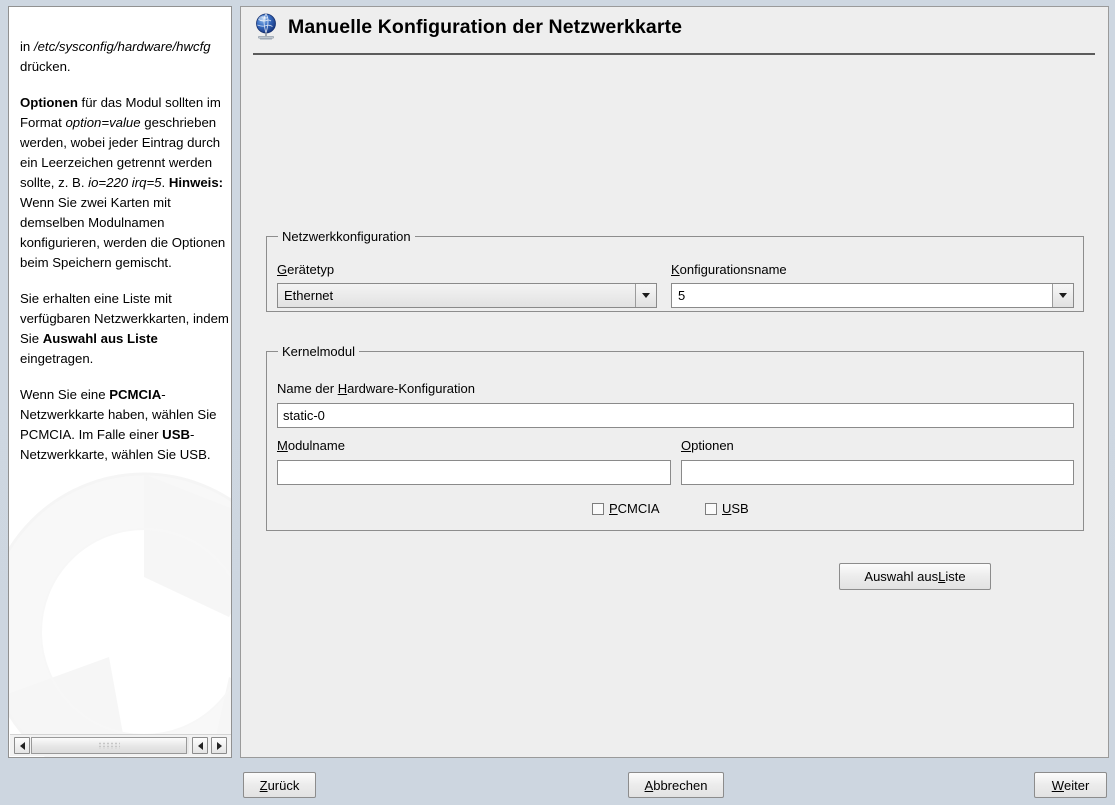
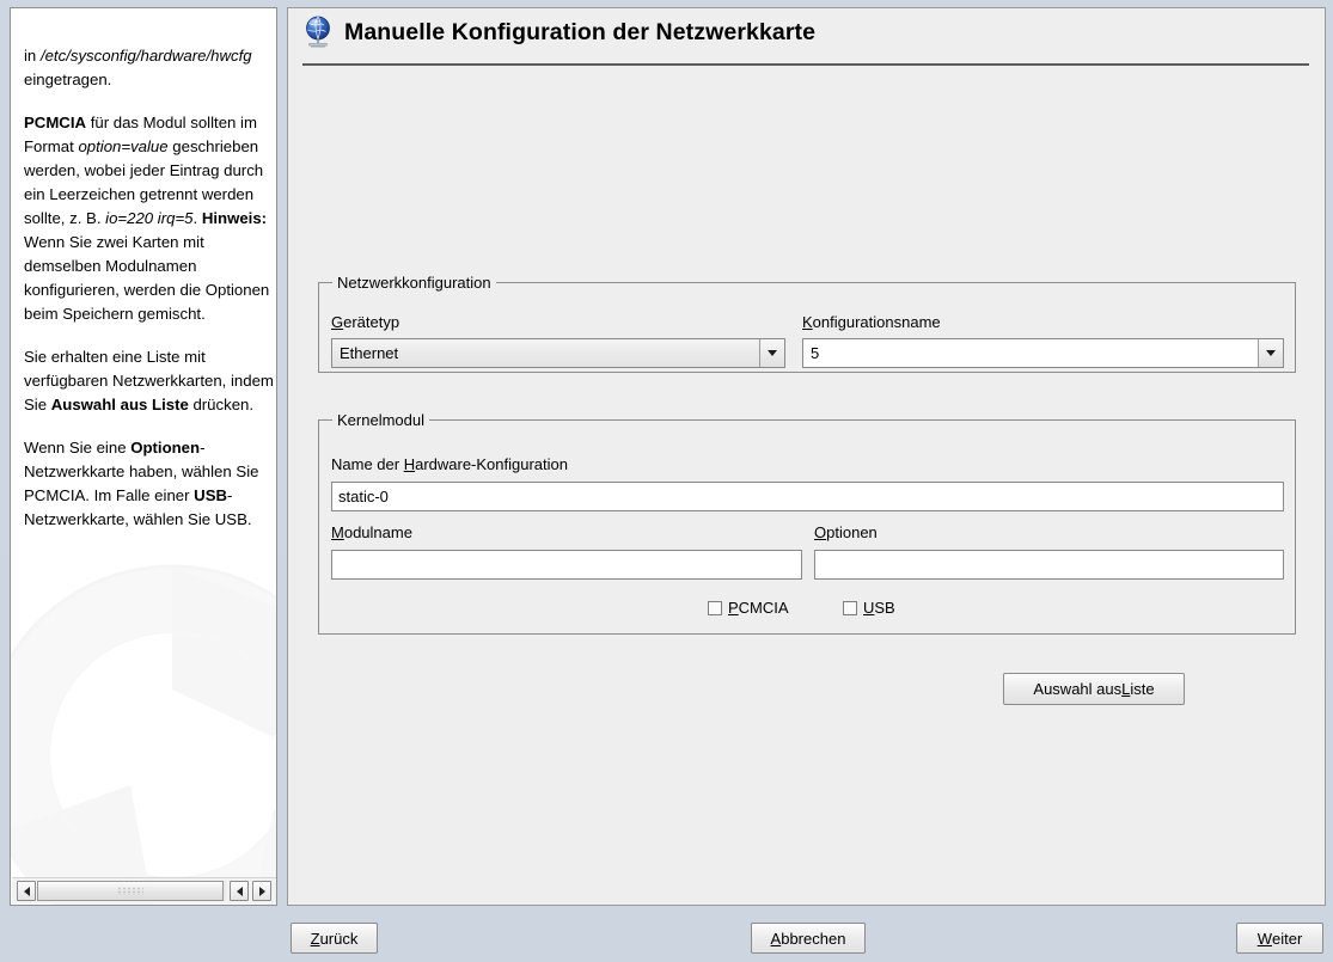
- in /etc/sysconfig/hardware/hwcfg drücken.
+ in /etc/sysconfig/hardware/hwcfg eingetragen.
- Optionen für das Modul sollten im Format option=value geschrieben werden, wobei jeder Eintrag durch ein Leerzeichen getrennt werden sollte, z. B. io=220 irq=5. Hinweis: Wenn Sie zwei Karten mit demselben Modulnamen konfigurieren, werden die Optionen beim Speichern gemischt.
+ PCMCIA für das Modul sollten im Format option=value geschrieben werden, wobei jeder Eintrag durch ein Leerzeichen getrennt werden sollte, z. B. io=220 irq=5. Hinweis: Wenn Sie zwei Karten mit demselben Modulnamen konfigurieren, werden die Optionen beim Speichern gemischt.
- Sie erhalten eine Liste mit verfügbaren Netzwerkkarten, indem Sie Auswahl aus Liste eingetragen.
+ Sie erhalten eine Liste mit verfügbaren Netzwerkkarten, indem Sie Auswahl aus Liste drücken.
- Wenn Sie eine PCMCIA-Netzwerkkarte haben, wählen Sie PCMCIA. Im Falle einer USB-Netzwerkkarte, wählen Sie USB.
+ Wenn Sie eine Optionen-Netzwerkkarte haben, wählen Sie PCMCIA. Im Falle einer USB-Netzwerkkarte, wählen Sie USB.
  Manuelle Konfiguration der Netzwerkkarte
  Netzwerkkonfiguration
  Gerätetyp
  Ethernet
  Konfigurationsname
  5
  Kernelmodul
  Name der Hardware-Konfiguration
  static-0
  Modulname
  Optionen
  PCMCIA
  USB
  Auswahl aus
  L
  iste
  Z
  urück
  A
  bbrechen
  W
  eiter
